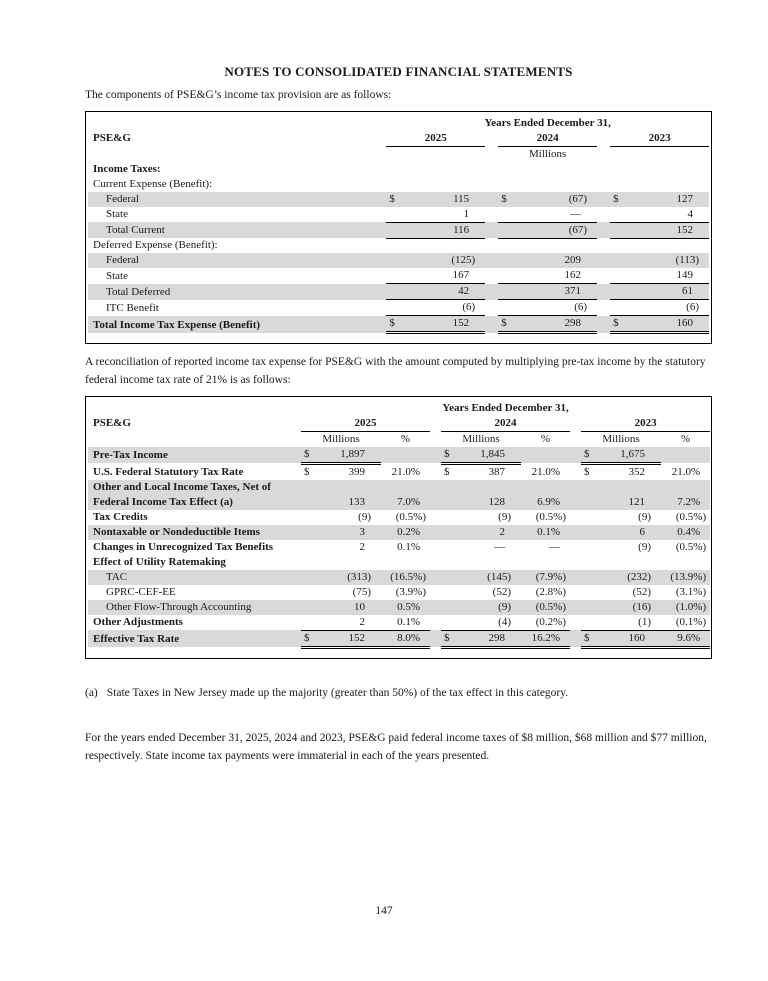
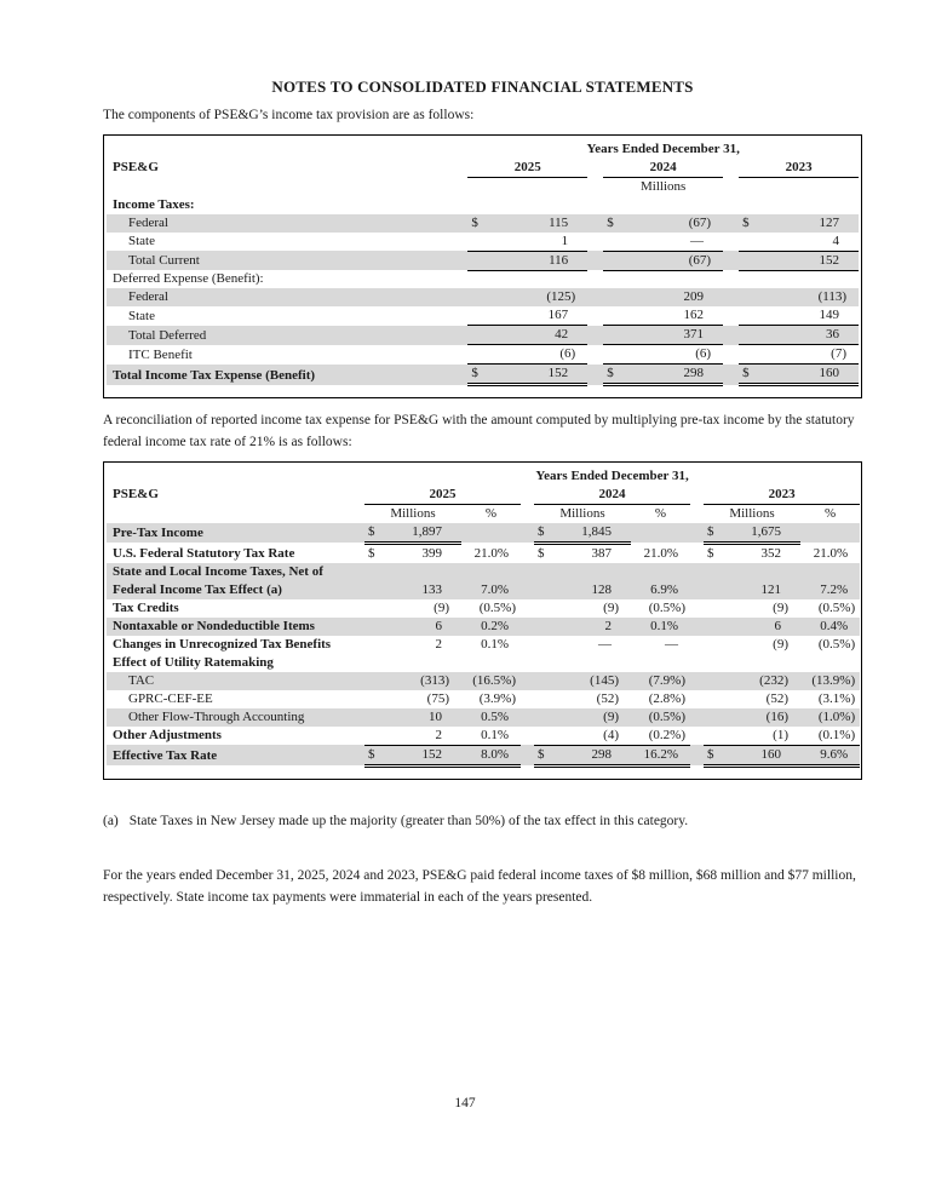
  NOTES TO CONSOLIDATED FINANCIAL STATEMENTS
  The components of PSE&G’s income tax provision are as follows:
  	Years Ended December 31,
  PSE&G	2025		2024		2023
  	Millions
  Income Taxes:
- Current Expense (Benefit):
  Federal	$	115		$	(67)		$	127
  State		1			—			4
  Total Current		116			(67)			152
  Deferred Expense (Benefit):
  Federal		(125)			209			(113)
  State		167			162			149
- Total Deferred		42			371			61
+ Total Deferred		42			371			36
- ITC Benefit		(6)			(6)			(6)
+ ITC Benefit		(6)			(6)			(7)
  Total Income Tax Expense (Benefit)	$	152		$	298		$	160
  A reconciliation of reported income tax expense for PSE&G with the amount computed by multiplying pre-tax income by the statutory federal income tax rate of 21% is as follows:
  	Years Ended December 31,
  PSE&G	2025		2024		2023
  	Millions	%		Millions	%		Millions	%
  Pre-Tax Income	$	1,897			$	1,845			$	1,675
  U.S. Federal Statutory Tax Rate	$	399	21.0%		$	387	21.0%		$	352	21.0%
- Other and Local Income Taxes, Net of Federal Income Tax Effect (a)		133	7.0%			128	6.9%			121	7.2%
+ State and Local Income Taxes, Net of Federal Income Tax Effect (a)		133	7.0%			128	6.9%			121	7.2%
  Tax Credits		(9)	(0.5%)			(9)	(0.5%)			(9)	(0.5%)
- Nontaxable or Nondeductible Items		3	0.2%			2	0.1%			6	0.4%
+ Nontaxable or Nondeductible Items		6	0.2%			2	0.1%			6	0.4%
  Changes in Unrecognized Tax Benefits		2	0.1%			—	—			(9)	(0.5%)
  Effect of Utility Ratemaking
  TAC		(313)	(16.5%)			(145)	(7.9%)			(232)	(13.9%)
  GPRC-CEF-EE		(75)	(3.9%)			(52)	(2.8%)			(52)	(3.1%)
  Other Flow-Through Accounting		10	0.5%			(9)	(0.5%)			(16)	(1.0%)
  Other Adjustments		2	0.1%			(4)	(0.2%)			(1)	(0.1%)
  Effective Tax Rate	$	152	8.0%		$	298	16.2%		$	160	9.6%
  (a) State Taxes in New Jersey made up the majority (greater than 50%) of the tax effect in this category.
  For the years ended December 31, 2025, 2024 and 2023, PSE&G paid federal income taxes of $8 million, $68 million and $77 million, respectively. State income tax payments were immaterial in each of the years presented.
  147
